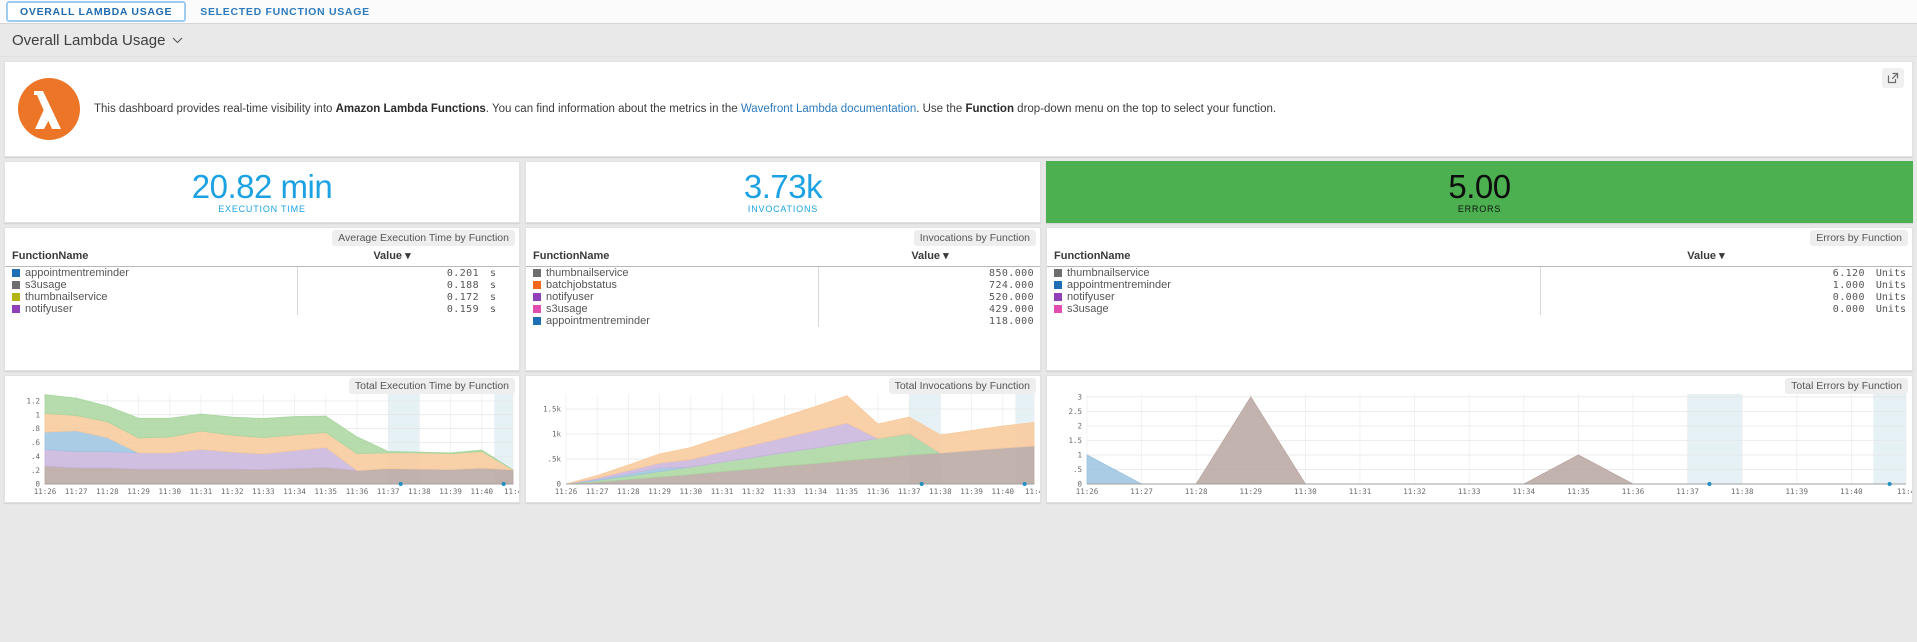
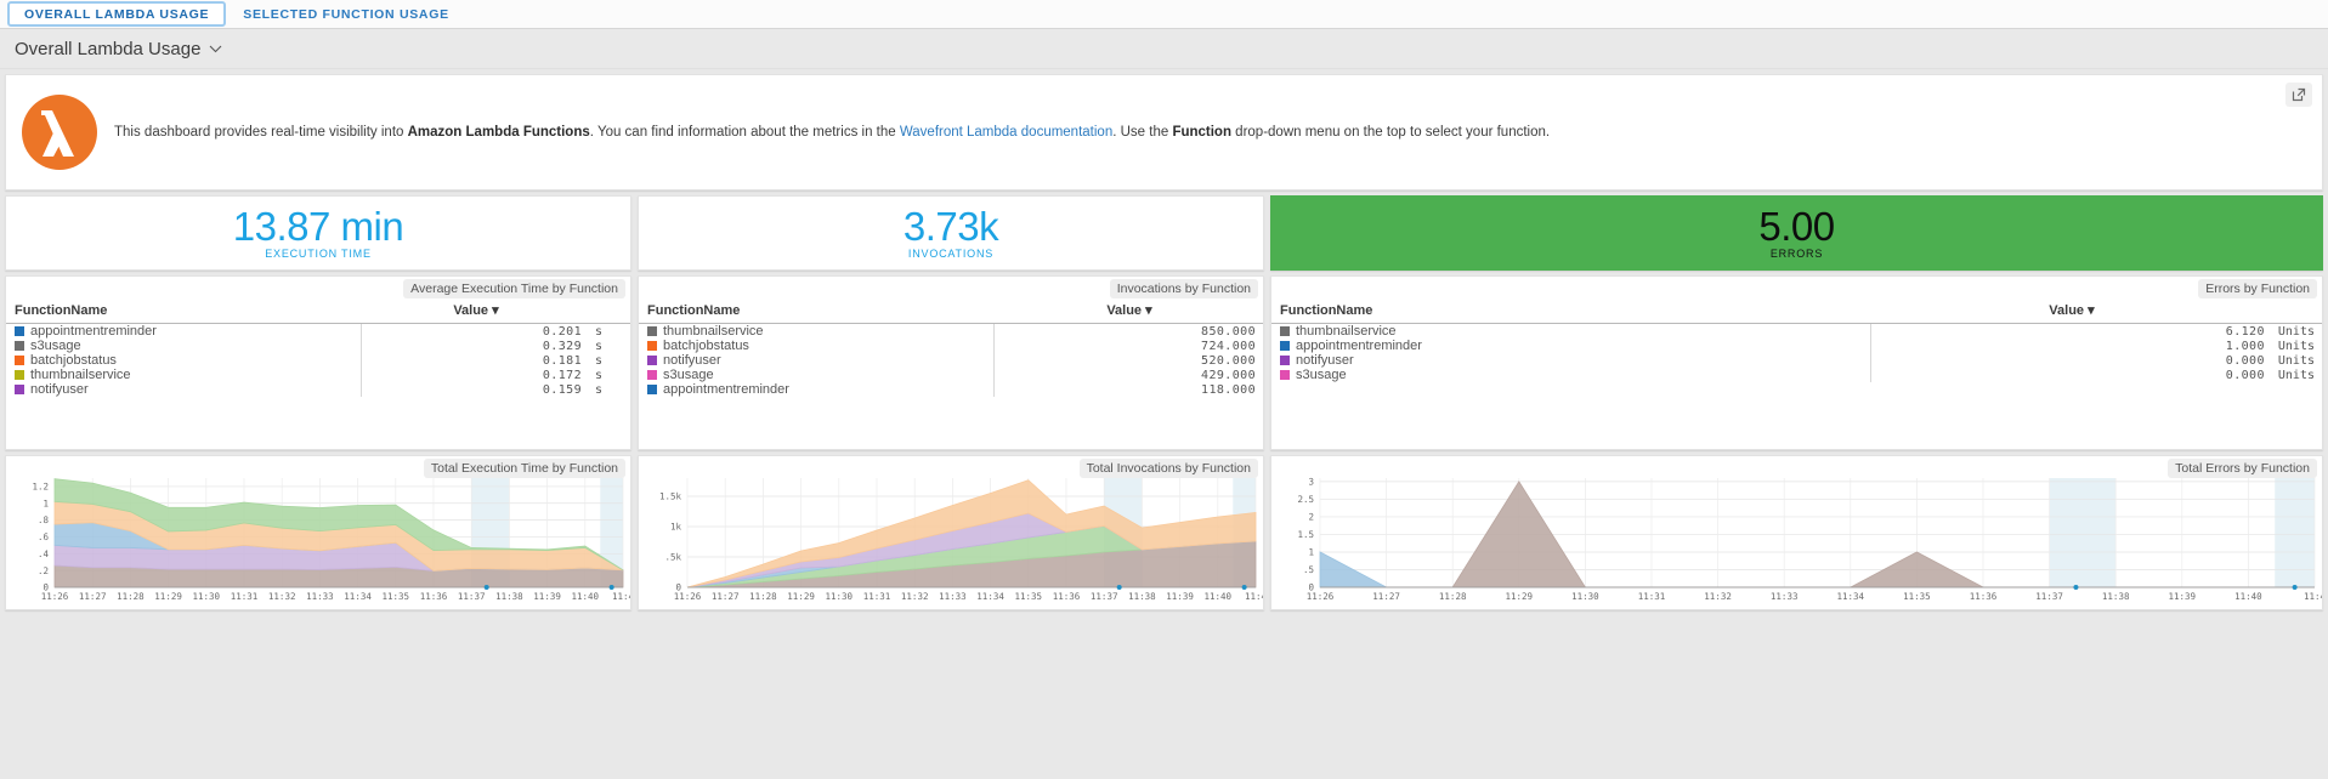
  OVERALL LAMBDA USAGE
  SELECTED FUNCTION USAGE
  Overall Lambda Usage
  This dashboard provides real-time visibility into Amazon Lambda Functions. You can find information about the metrics in the Wavefront Lambda documentation. Use the Function drop-down menu on the top to select your function.
- 20.82 min
+ 13.87 min
  EXECUTION TIME
  3.73k
  INVOCATIONS
  5.00
  ERRORS
  Average Execution Time by Function
  FunctionName	Value ▾
  appointmentreminder	0.201	s
- s3usage	0.188	s
+ s3usage	0.329	s
+ batchjobstatus	0.181	s
  thumbnailservice	0.172	s
  notifyuser	0.159	s
  Invocations by Function
  FunctionName	Value ▾
  thumbnailservice	850.000
  batchjobstatus	724.000
  notifyuser	520.000
  s3usage	429.000
  appointmentreminder	118.000
  Errors by Function
  FunctionName	Value ▾
  thumbnailservice	6.120	Units
  appointmentreminder	1.000	Units
  notifyuser	0.000	Units
  s3usage	0.000	Units
  Total Execution Time by Function
  0
  .2
  .4
  .6
  .8
  1
  1.2
  11:26
  11:27
  11:28
  11:29
  11:30
  11:31
  11:32
  11:33
  11:34
  11:35
  11:36
  11:37
  11:38
  11:39
  11:40
  11:
  Total Invocations by Function
  0
  .5k
  1k
  1.5k
  11:26
  11:27
  11:28
  11:29
  11:30
  11:31
  11:32
  11:33
  11:34
  11:35
  11:36
  11:37
  11:38
  11:39
  11:40
  11:
  Total Errors by Function
  0
  .5
  1
  1.5
  2
  2.5
  3
  11:26
  11:27
  11:28
  11:29
  11:30
  11:31
  11:32
  11:33
  11:34
  11:35
  11:36
  11:37
  11:38
  11:39
  11:40
  11:
